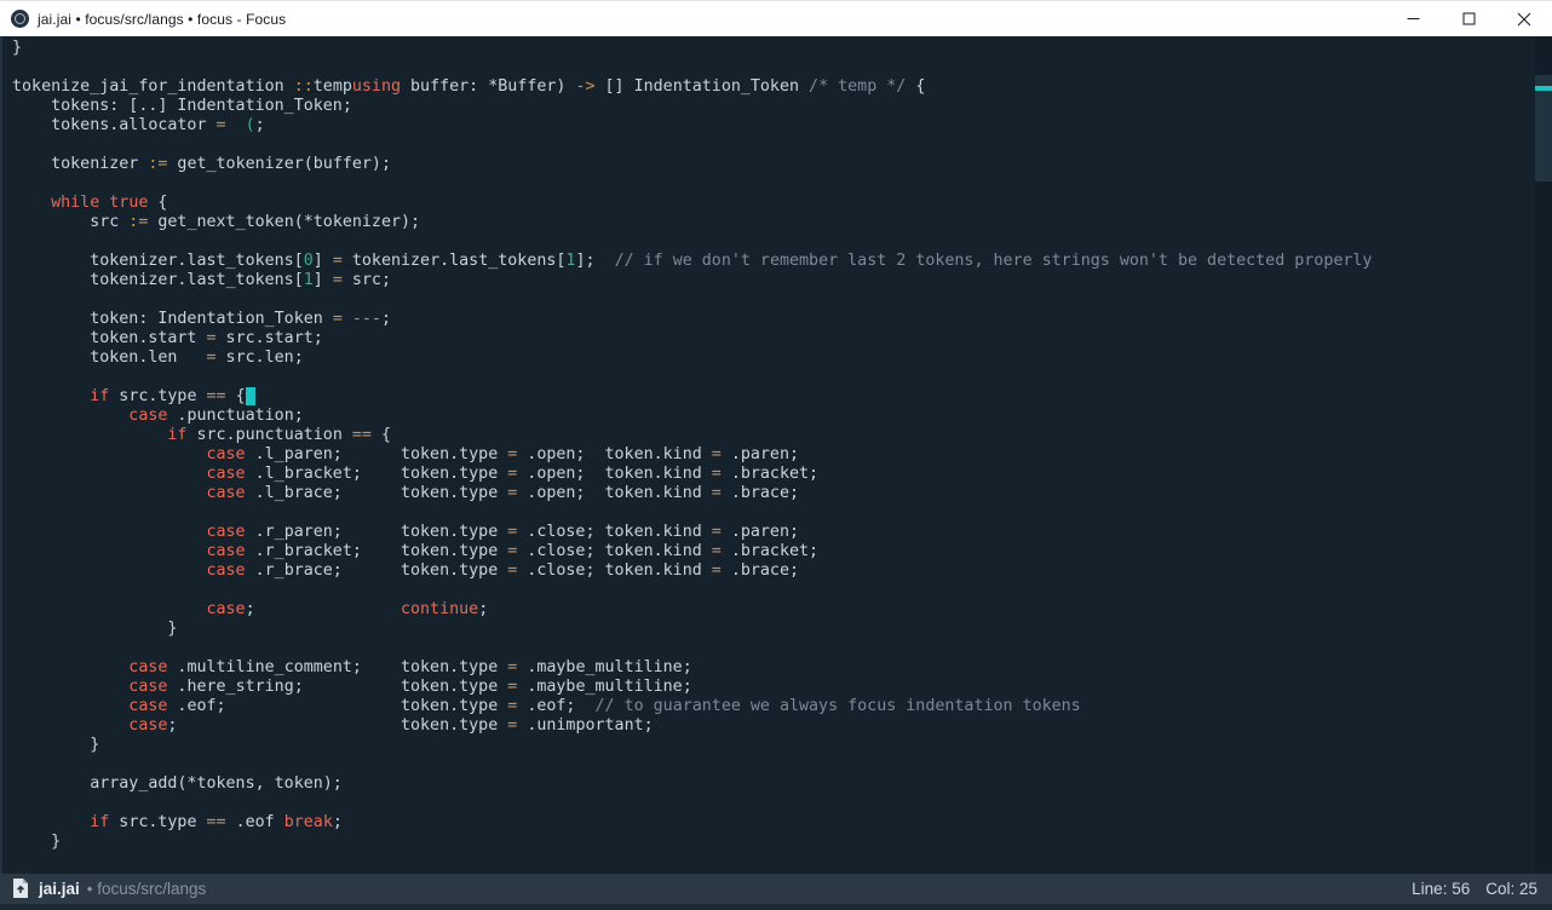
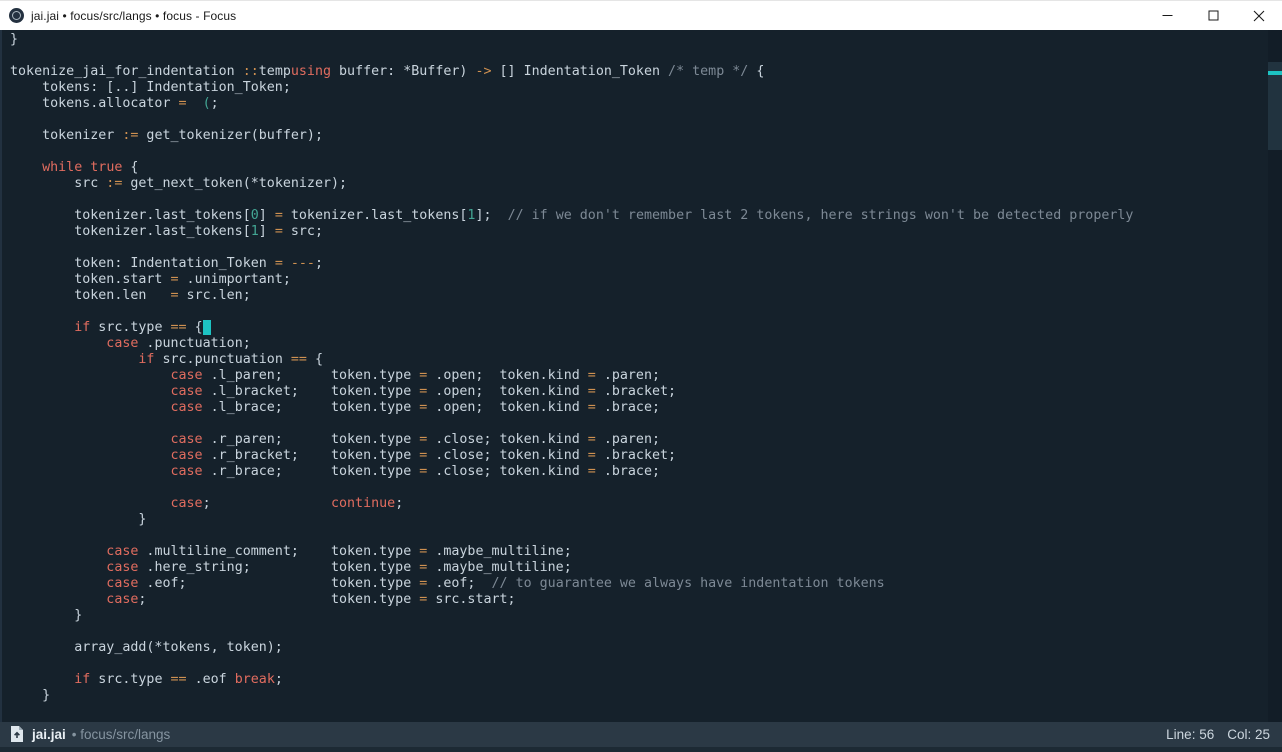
  jai.jai • focus/src/langs • focus - Focus
  }
  tokenize_jai_for_indentation ::tempusing buffer: *Buffer) -> [] Indentation_Token /* temp */ {
  tokens: [..] Indentation_Token;
  tokens.allocator = (;
  tokenizer := get_tokenizer(buffer);
  while true {
  src := get_next_token(*tokenizer);
  tokenizer.last_tokens[0] = tokenizer.last_tokens[1]; // if we don't remember last 2 tokens, here strings won't be detected properly
  tokenizer.last_tokens[1] = src;
  token: Indentation_Token = ---;
- token.start = src.start;
+ token.start = .unimportant;
  token.len = src.len;
  if src.type == {
  case .punctuation;
  if src.punctuation == {
  case .l_paren; token.type = .open; token.kind = .paren;
  case .l_bracket; token.type = .open; token.kind = .bracket;
  case .l_brace; token.type = .open; token.kind = .brace;
  case .r_paren; token.type = .close; token.kind = .paren;
  case .r_bracket; token.type = .close; token.kind = .bracket;
  case .r_brace; token.type = .close; token.kind = .brace;
  case; continue;
  }
  case .multiline_comment; token.type = .maybe_multiline;
  case .here_string; token.type = .maybe_multiline;
- case .eof; token.type = .eof; // to guarantee we always focus indentation tokens
+ case .eof; token.type = .eof; // to guarantee we always have indentation tokens
- case; token.type = .unimportant;
+ case; token.type = src.start;
  }
  array_add(*tokens, token);
  if src.type == .eof break;
  }
  jai.jai
  • focus/src/langs
  Line: 56
  Col: 25
